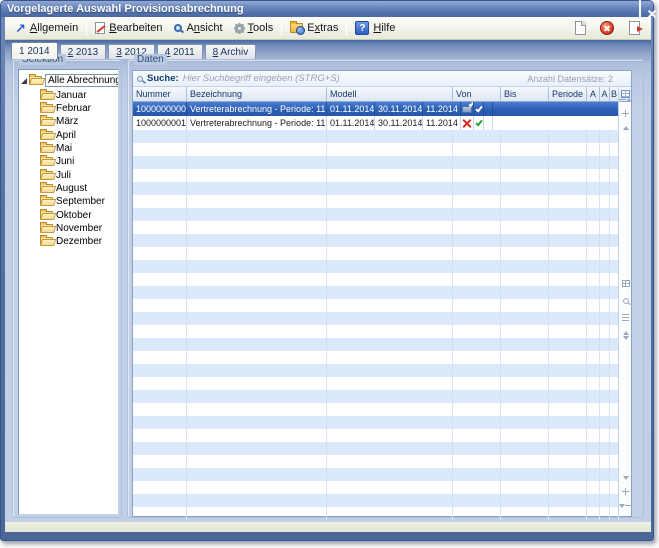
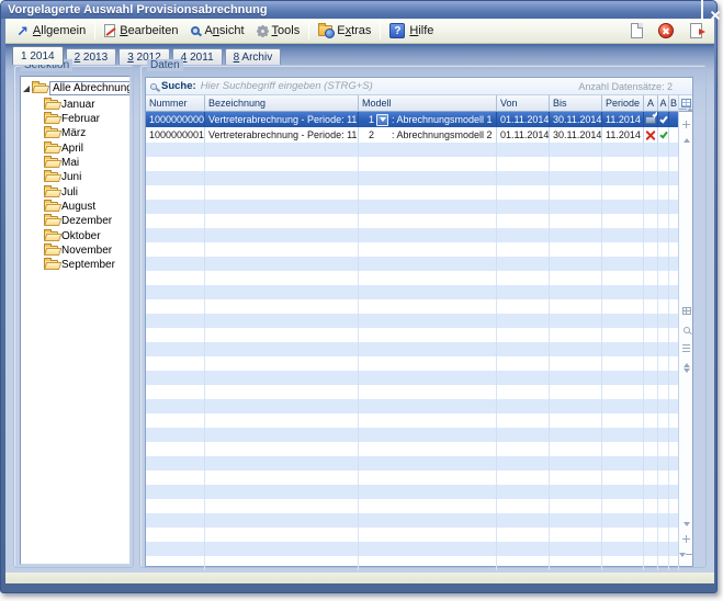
  Vorgelagerte Auswahl Provisionsabrechnung
  Allgemein
  Bearbeiten
  Ansicht
  Tools
  Extras
  Hilfe
  1 2014
  2 2013
  3 2012
  4 2011
  8 Archiv
  Selektion
  Alle Abrechnun
  Januar
  Februar
  März
  April
  Mai
  Juni
  Juli
  August
- September
+ Dezember
  Oktober
  November
- Dezember
+ September
  Daten
  Suche:
  Hier Suchbegriff eingeben (STRG+S)
  Anzahl Datensätze: 2
  Nummer
  Bezeichnung
  Modell
  Von
  Bis
  Periode
  A
  A
  B
  1000000000
  Vertreterabrechnung - Periode: 11.
+ 1
+ : Abrechnungsmodell 1
  01.11.2014
  30.11.2014
  11.2014
  1000000001
  Vertreterabrechnung - Periode: 11.
+ 2
+ : Abrechnungsmodell 2
  01.11.2014
  30.11.2014
  11.2014
